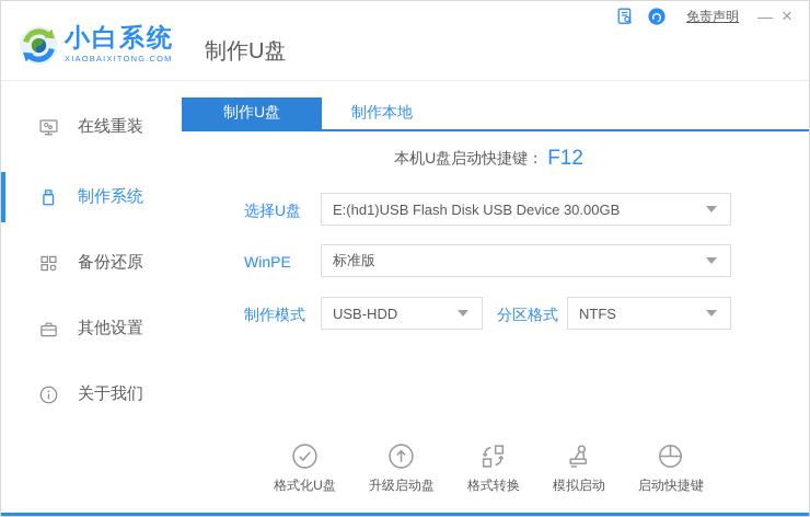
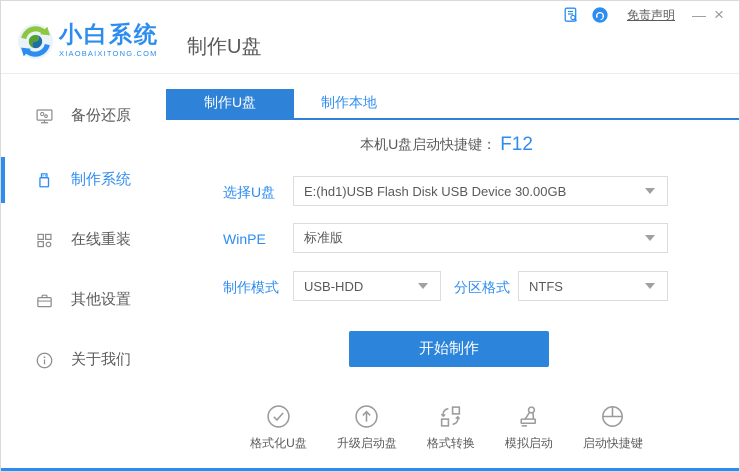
  小白系统
  XIAOBAIXITONG.COM
  制作U盘
  免责声明
  —
  ×
- 在线重装
+ 备份还原
  制作系统
- 备份还原
+ 在线重装
  其他设置
  关于我们
  制作U盘
  制作本地
  本机U盘启动快捷键：
  F12
  选择U盘
  E:(hd1)USB Flash Disk USB Device 30.00GB
  WinPE
  标准版
  制作模式
  USB-HDD
  分区格式
  NTFS
+ 开始制作
  格式化U盘
  升级启动盘
  格式转换
  模拟启动
  启动快捷键
